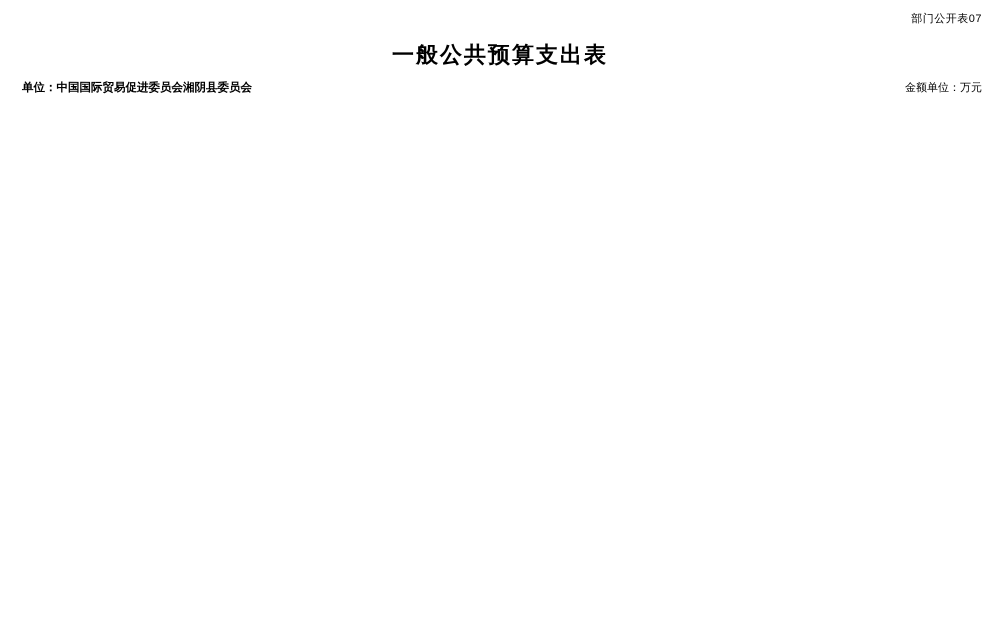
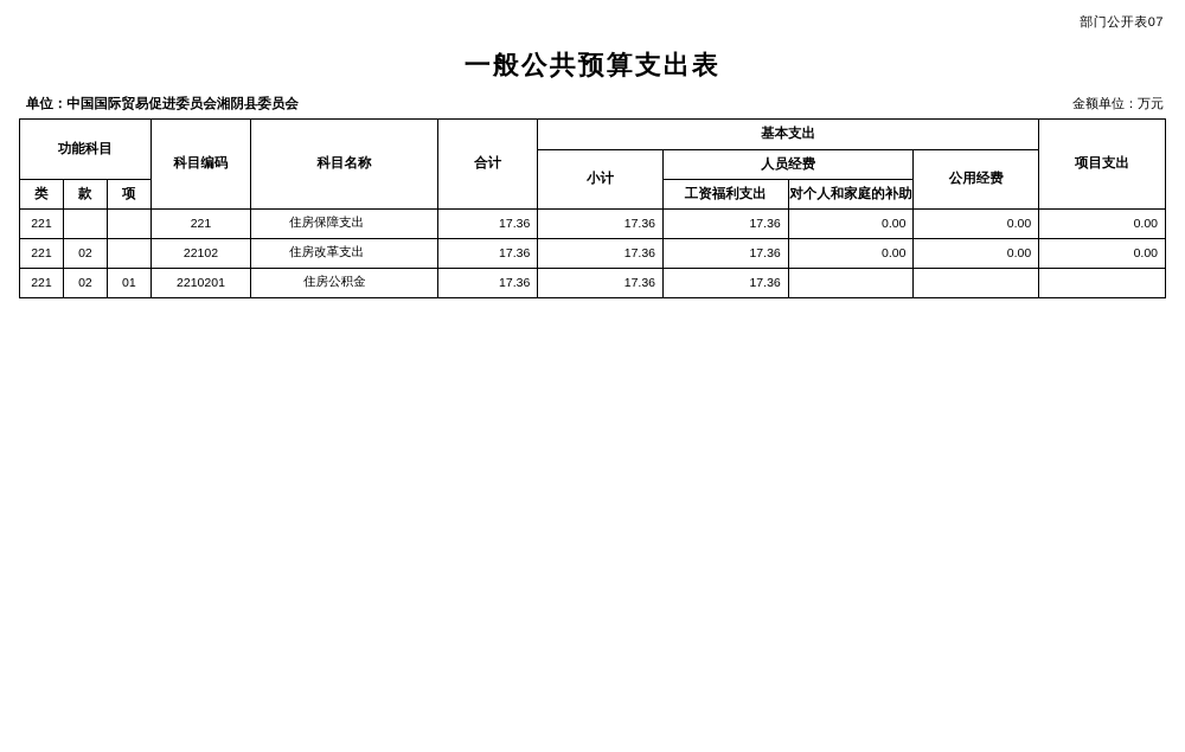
  部门公开表07
  一般公共预算支出表
  单位：中国国际贸易促进委员会湘阴县委员会
  金额单位：万元
+ 功能科目	科目编码	科目名称	合计	基本支出	项目支出
+ 小计	人员经费	公用经费
+ 类	款	项	工资福利支出	对个人和家庭的补助
+ 221			221	住房保障支出	17.36	17.36	17.36	0.00	0.00	0.00
+ 221	02		22102	住房改革支出	17.36	17.36	17.36	0.00	0.00	0.00
+ 221	02	01	2210201	住房公积金	17.36	17.36	17.36
